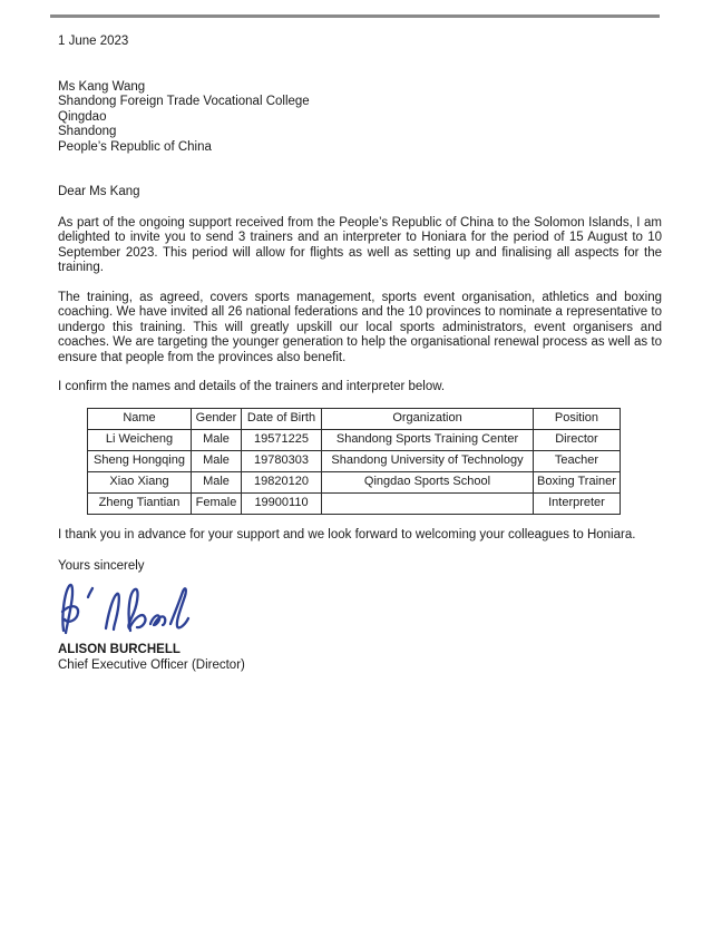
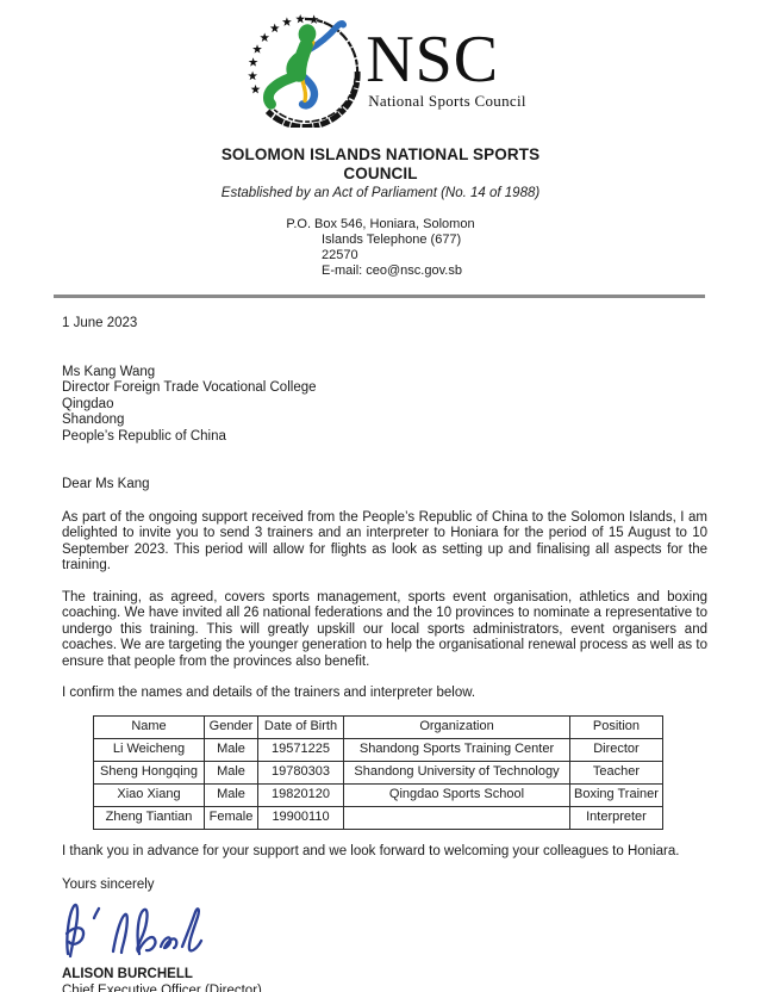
+ NSC
+ National Sports Council
+ SOLOMON ISLANDS NATIONAL SPORTS
+ COUNCIL
+ Established by an Act of Parliament (No. 14 of 1988)
+ P.O. Box 546, Honiara, Solomon
+ Islands Telephone (677)
+ 22570
+ E-mail: ceo@nsc.gov.sb
  1 June 2023
  Ms Kang Wang
- Shandong Foreign Trade Vocational College
+ Director Foreign Trade Vocational College
  Qingdao
  Shandong
  People’s Republic of China
  Dear Ms Kang
- As part of the ongoing support received from the People’s Republic of China to the Solomon Islands, I am delighted to invite you to send 3 trainers and an interpreter to Honiara for the period of 15 August to 10 September 2023. This period will allow for flights as well as setting up and finalising all aspects for the training.
+ As part of the ongoing support received from the People’s Republic of China to the Solomon Islands, I am delighted to invite you to send 3 trainers and an interpreter to Honiara for the period of 15 August to 10 September 2023. This period will allow for flights as look as setting up and finalising all aspects for the training.
  The training, as agreed, covers sports management, sports event organisation, athletics and boxing coaching. We have invited all 26 national federations and the 10 provinces to nominate a representative to undergo this training. This will greatly upskill our local sports administrators, event organisers and coaches. We are targeting the younger generation to help the organisational renewal process as well as to ensure that people from the provinces also benefit.
  I confirm the names and details of the trainers and interpreter below.
  Name	Gender	Date of Birth	Organization	Position
  Li Weicheng	Male	19571225	Shandong Sports Training Center	Director
  Sheng Hongqing	Male	19780303	Shandong University of Technology	Teacher
  Xiao Xiang	Male	19820120	Qingdao Sports School	Boxing Trainer
  Zheng Tiantian	Female	19900110		Interpreter
  I thank you in advance for your support and we look forward to welcoming your colleagues to Honiara.
  Yours sincerely
  ALISON BURCHELL
  Chief Executive Officer (Director)
